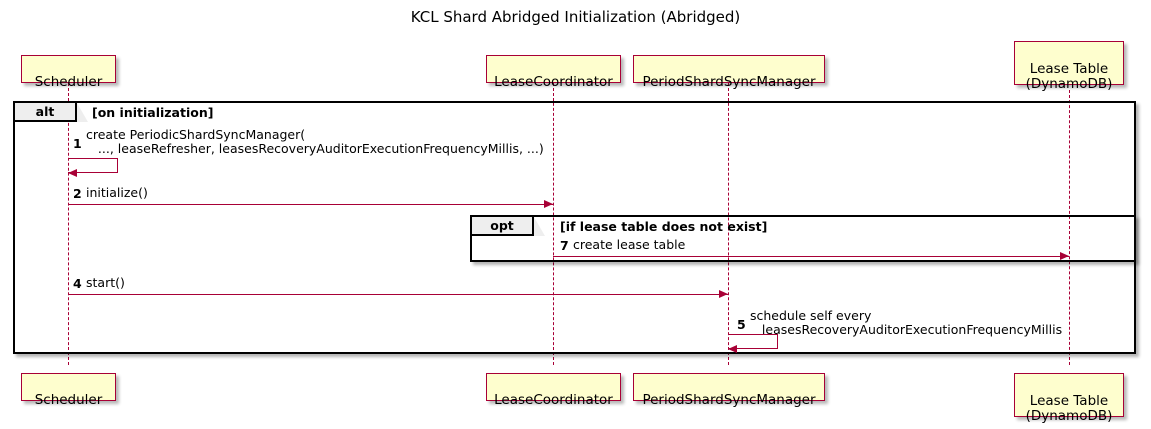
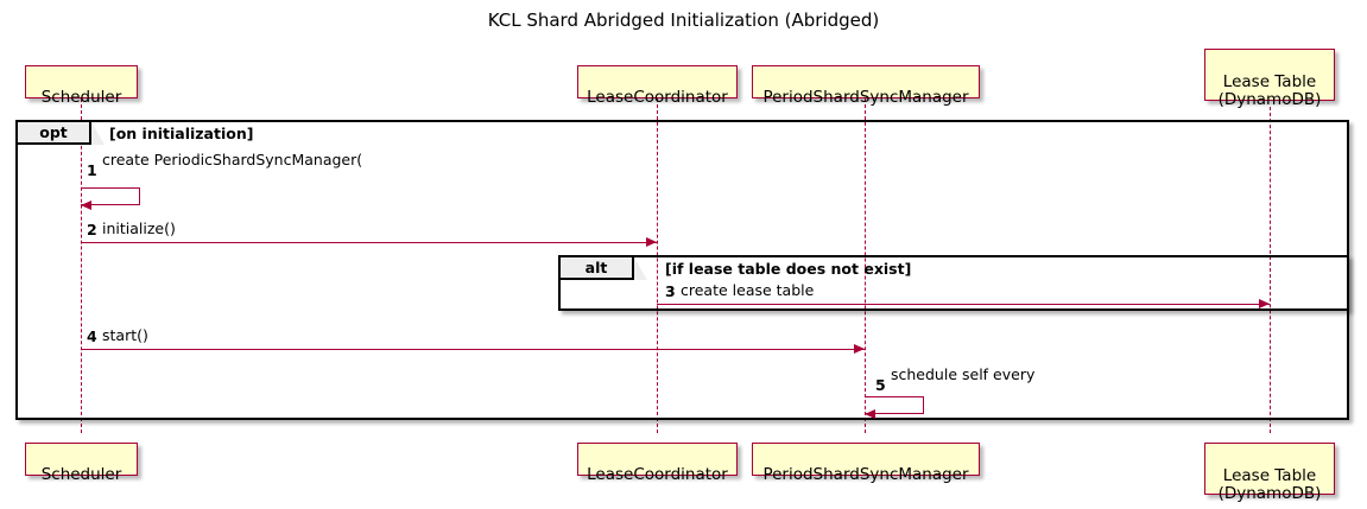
  KCL Shard Abridged Initialization (Abridged)
  Scheduler
  LeaseCoordinator
  PeriodShardSyncManager
  Lease Table
  (DynamoDB)
  Scheduler
  LeaseCoordinator
  PeriodShardSyncManager
  Lease Table
  (DynamoDB)
- alt
+ opt
  [on initialization]
- opt
+ alt
  [if lease table does not exist]
  1
  create PeriodicShardSyncManager(
- ..., leaseRefresher, leasesRecoveryAuditorExecutionFrequencyMillis, ...)
  2
  initialize()
- 7
+ 3
  create lease table
  4
  start()
  5
  schedule self every
- leasesRecoveryAuditorExecutionFrequencyMillis
